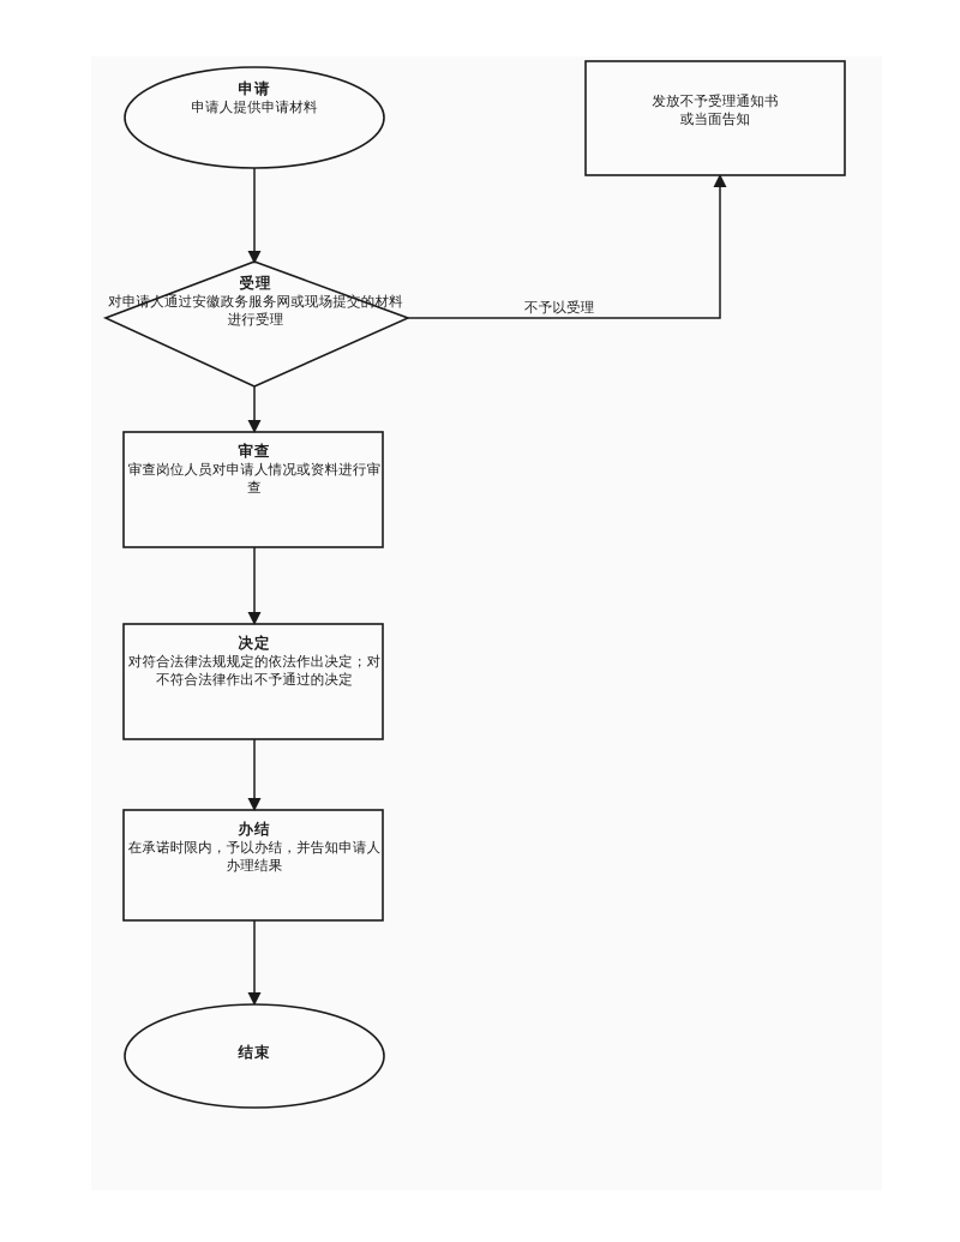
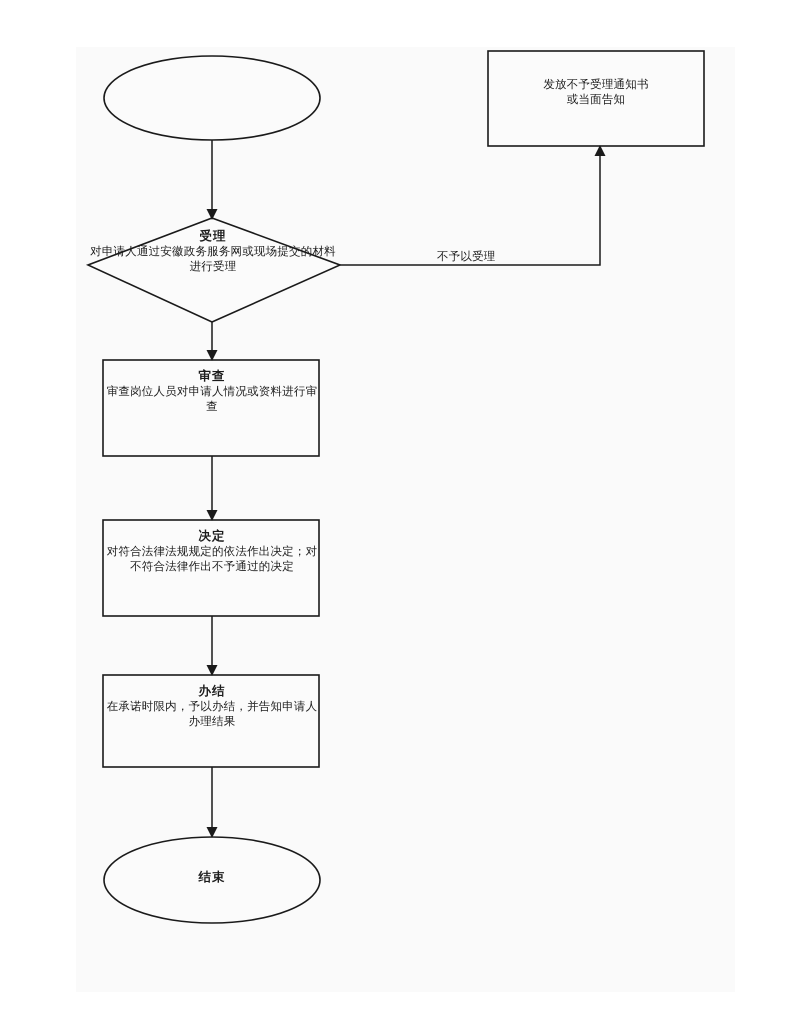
- 申请
- 申请人提供申请材料
  受理
  对申请人通过安徽政务服务网或现场提交的材料进行受理
  发放不予受理通知书
  或当面告知
  审查
  审查岗位人员对申请人情况或资料进行审查
  决定
  对符合法律法规规定的依法作出决定；对不符合法律作出不予通过的决定
  办结
  在承诺时限内，予以办结，并告知申请人办理结果
  结束
  不予以受理
